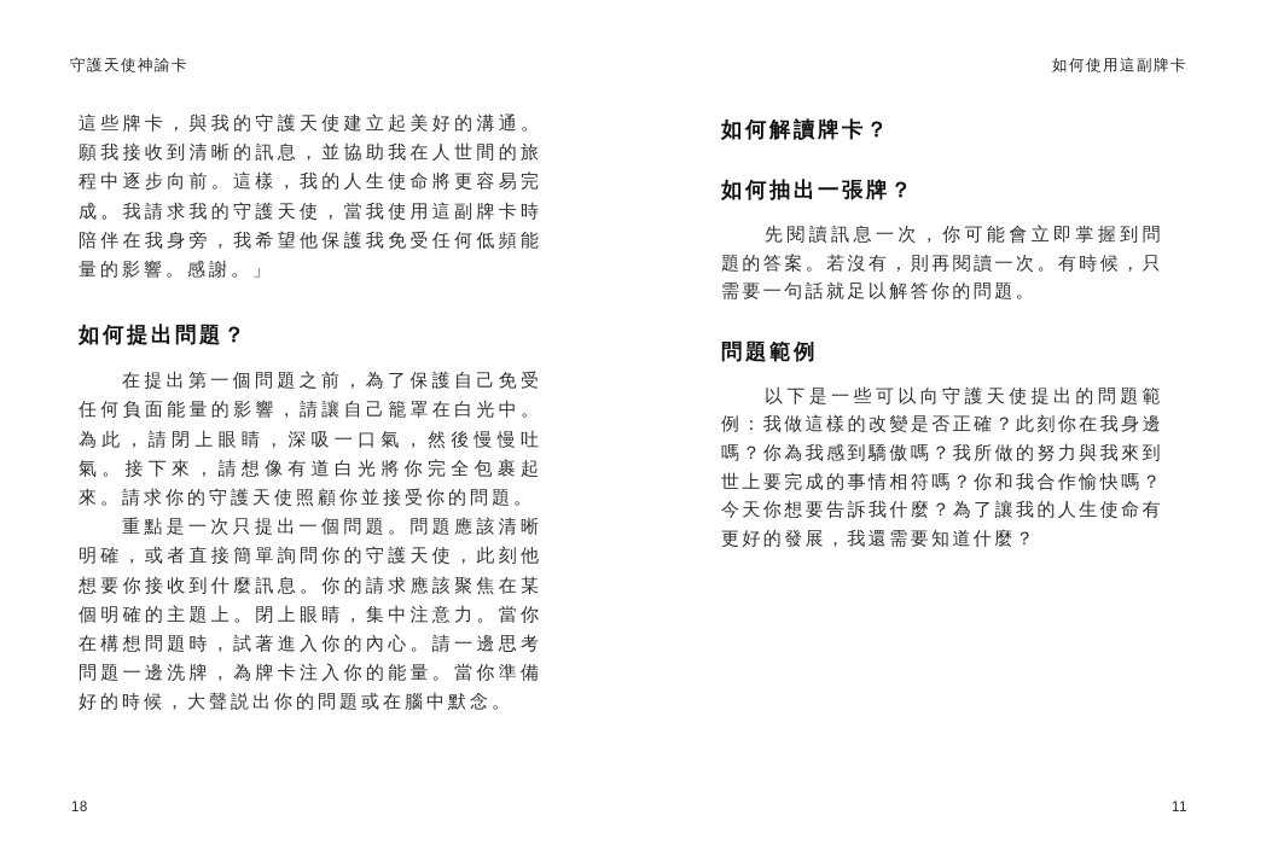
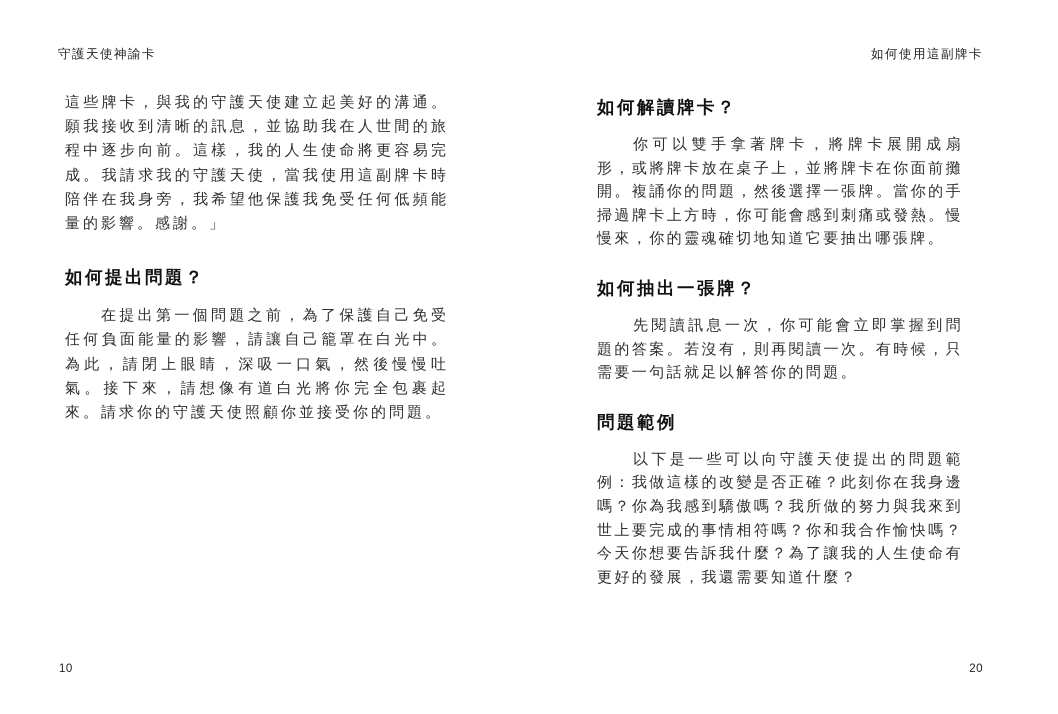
  守護天使神諭卡
  這些牌卡，與我的守護天使建立起美好的溝通。願我接收到清晰的訊息，並協助我在人世間的旅程中逐步向前。這樣，我的人生使命將更容易完成。我請求我的守護天使，當我使用這副牌卡時陪伴在我身旁，我希望他保護我免受任何低頻能量的影響。感謝。」
  如何提出問題？
  在提出第一個問題之前，為了保護自己免受任何負面能量的影響，請讓自己籠罩在白光中。為此，請閉上眼睛，深吸一口氣，然後慢慢吐氣。接下來，請想像有道白光將你完全包裹起來。請求你的守護天使照顧你並接受你的問題。
- 重點是一次只提出一個問題。問題應該清晰明確，或者直接簡單詢問你的守護天使，此刻他想要你接收到什麼訊息。你的請求應該聚焦在某個明確的主題上。閉上眼睛，集中注意力。當你在構想問題時，試著進入你的內心。請一邊思考問題一邊洗牌，為牌卡注入你的能量。當你準備好的時候，大聲説出你的問題或在腦中默念。
- 18
+ 10
  如何使用這副牌卡
  如何解讀牌卡？
+ 你可以雙手拿著牌卡，將牌卡展開成扇形，或將牌卡放在桌子上，並將牌卡在你面前攤開。複誦你的問題，然後選擇一張牌。當你的手掃過牌卡上方時，你可能會感到刺痛或發熱。慢慢來，你的靈魂確切地知道它要抽出哪張牌。
  如何抽出一張牌？
  先閱讀訊息一次，你可能會立即掌握到問題的答案。若沒有，則再閱讀一次。有時候，只需要一句話就足以解答你的問題。
  問題範例
  以下是一些可以向守護天使提出的問題範例：我做這樣的改變是否正確？此刻你在我身邊嗎？你為我感到驕傲嗎？我所做的努力與我來到世上要完成的事情相符嗎？你和我合作愉快嗎？今天你想要告訴我什麼？為了讓我的人生使命有更好的發展，我還需要知道什麼？
- 11
+ 20
